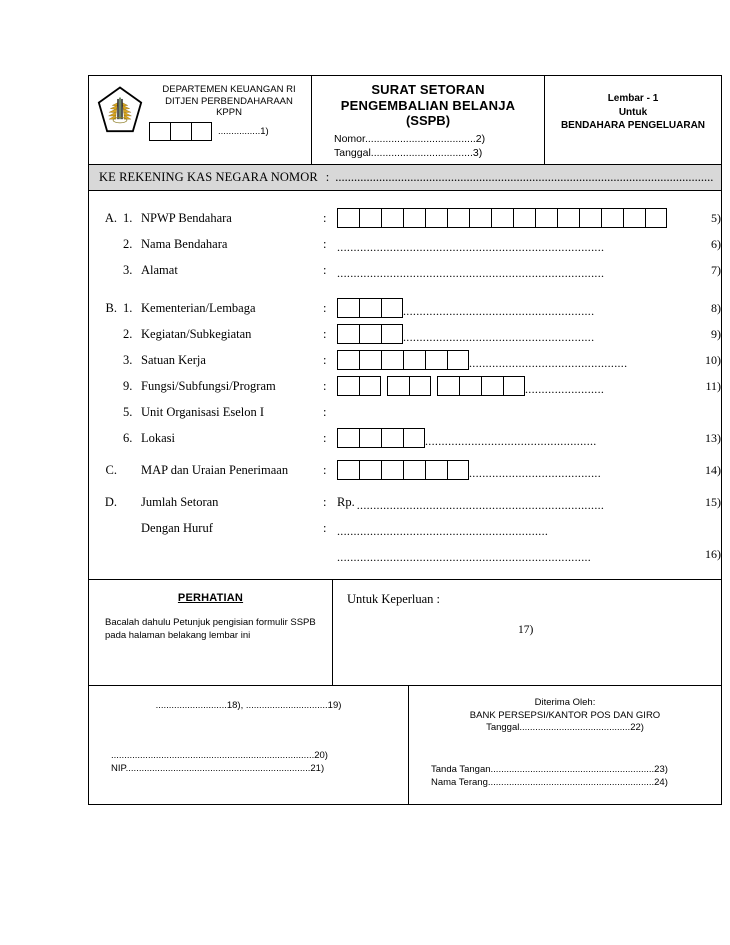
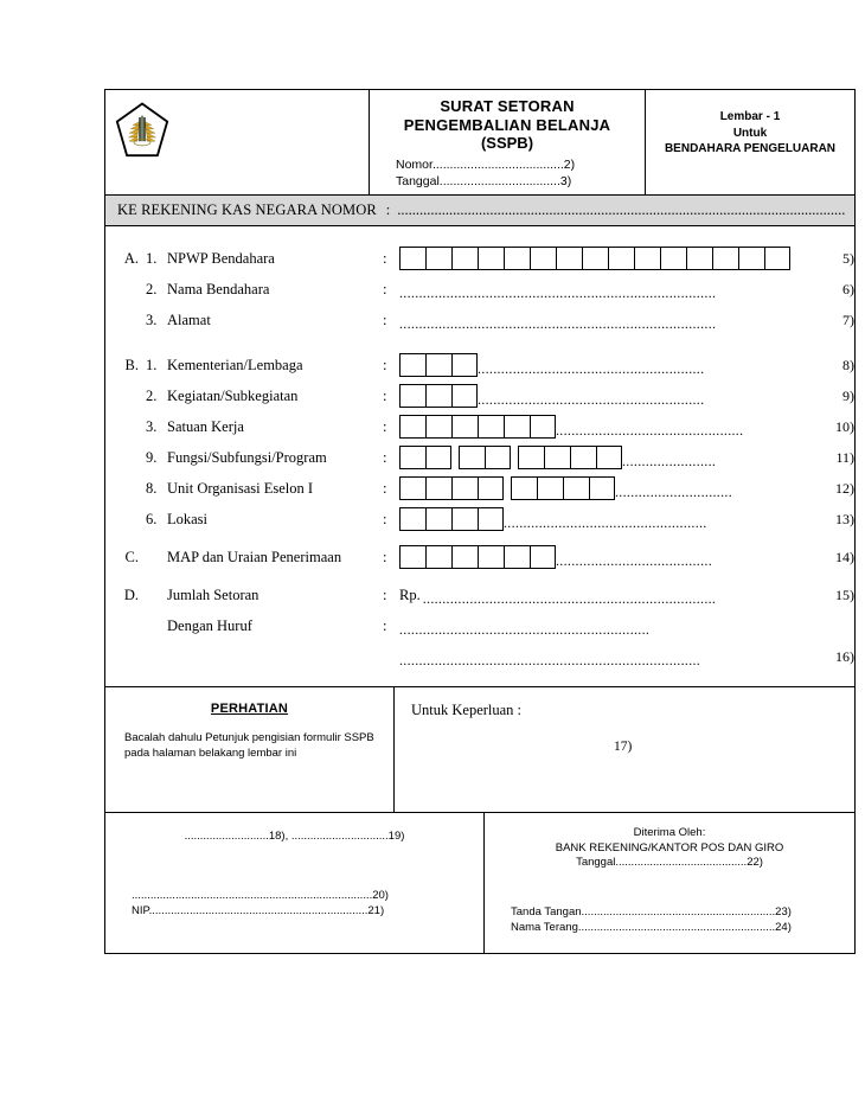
- DEPARTEMEN KEUANGAN RI
- DITJEN PERBENDAHARAAN
- KPPN
- ................1)
  SURAT SETORAN
  PENGEMBALIAN BELANJA
  (SSPB)
  Nomor......................................2)
  Tanggal...................................3)
  Lembar - 1
  Untuk
  BENDAHARA PENGELUARAN
  KE REKENING KAS NEGARA NOMOR
  :
  .........................................................................................................................
  A.
  1.
  NPWP Bendahara
  :
  5)
  2.
  Nama Bendahara
  :
  .................................................................................
  6)
  3.
  Alamat
  :
  .................................................................................
  7)
  B.
  1.
  Kementerian/Lembaga
  :
  ..........................................................
  8)
  2.
  Kegiatan/Subkegiatan
  :
  ..........................................................
  9)
  3.
  Satuan Kerja
  :
  ................................................
  10)
  9.
  Fungsi/Subfungsi/Program
  :
  ........................
  11)
- 5.
+ 8.
  Unit Organisasi Eselon I
  :
+ ..............................
+ 12)
  6.
  Lokasi
  :
  ....................................................
  13)
  C.
  MAP dan Uraian Penerimaan
  :
  ........................................
  14)
  D.
  Jumlah Setoran
  :
  Rp.
  ...........................................................................
  15)
  Dengan Huruf
  :
  ................................................................
  .............................................................................
  16)
  PERHATIAN
  Bacalah dahulu Petunjuk pengisian formulir SSPB pada halaman belakang lembar ini
  Untuk Keperluan :
  17)
  ...........................18), ...............................19)
  .............................................................................20)
  NIP......................................................................21)
  Diterima Oleh:
- BANK PERSEPSI/KANTOR POS DAN GIRO
+ BANK REKENING/KANTOR POS DAN GIRO
  Tanggal..........................................22)
  Tanda Tangan..............................................................23)
  Nama Terang...............................................................24)
